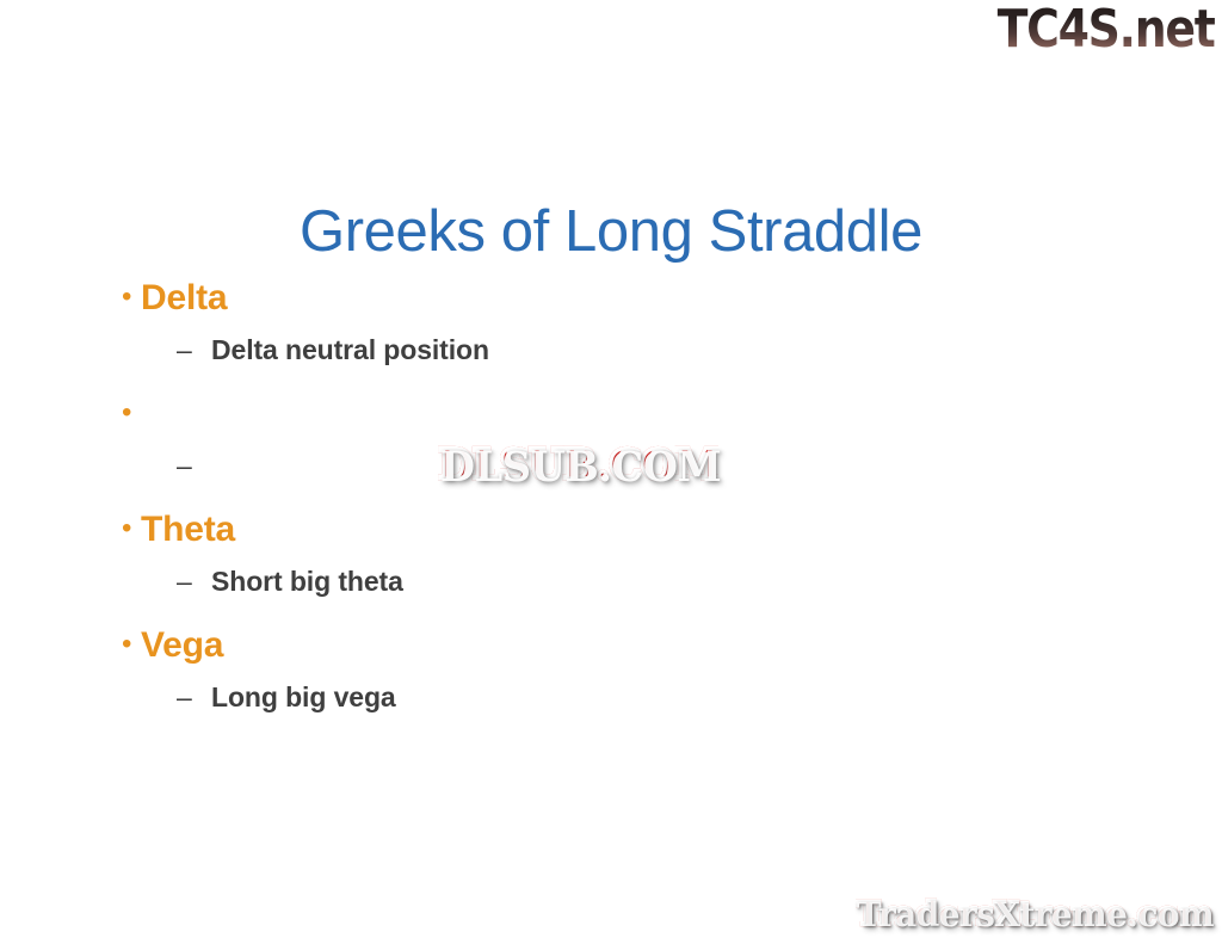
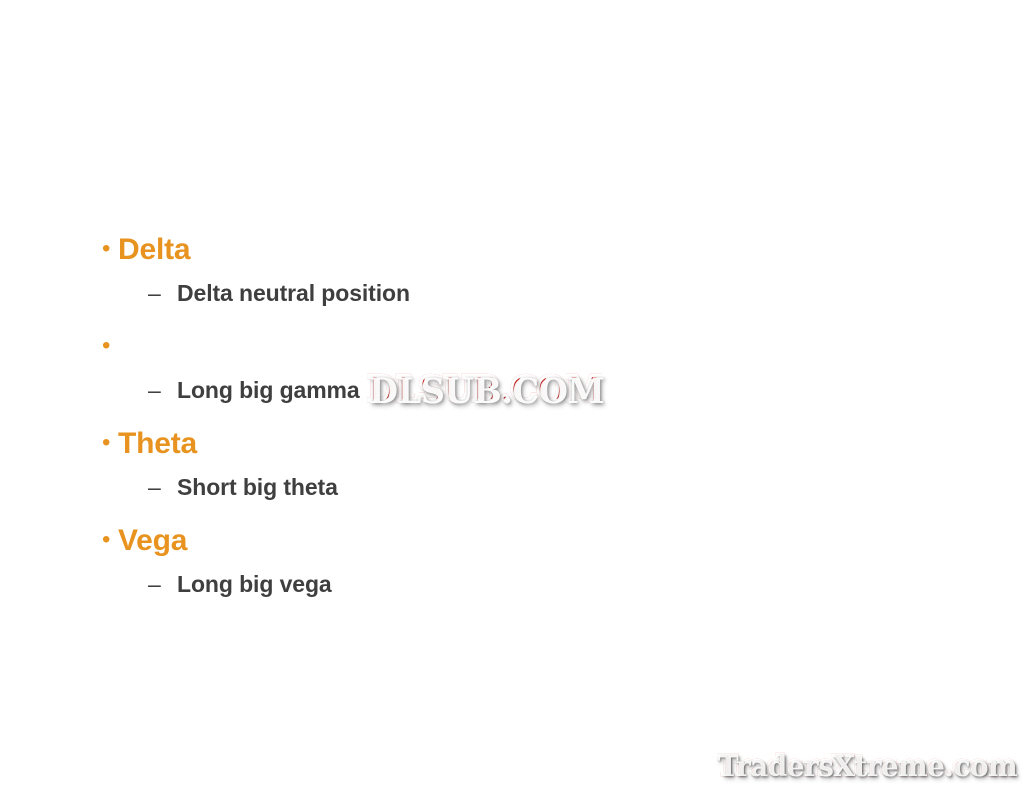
- TC4S.net
- Greeks of Long Straddle
  •
  Delta
  –
  Delta neutral position
  •
  –
+ Long big gamma
  •
  Theta
  –
  Short big theta
  •
  Vega
  –
  Long big vega
  DLSUB.COM
  TradersXtreme.com
